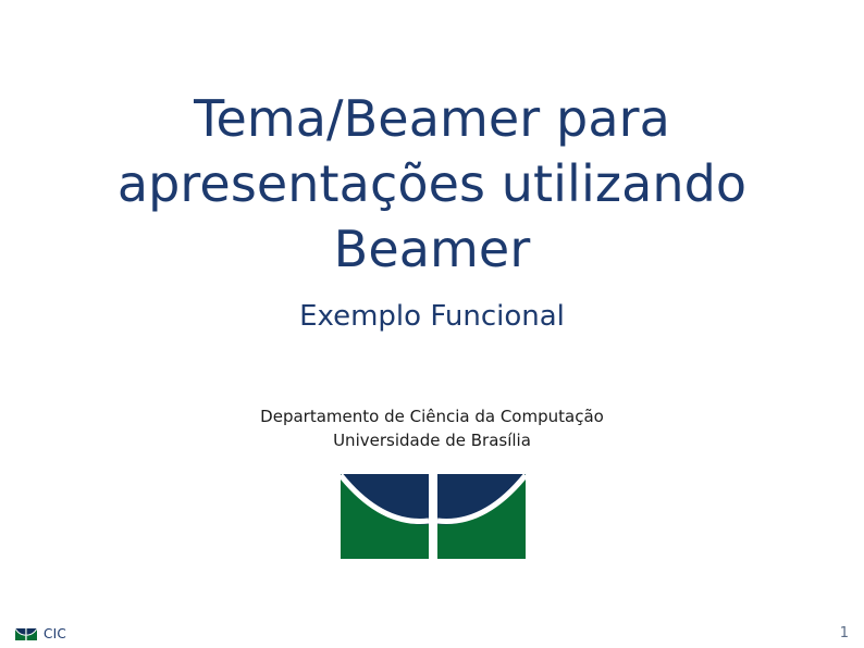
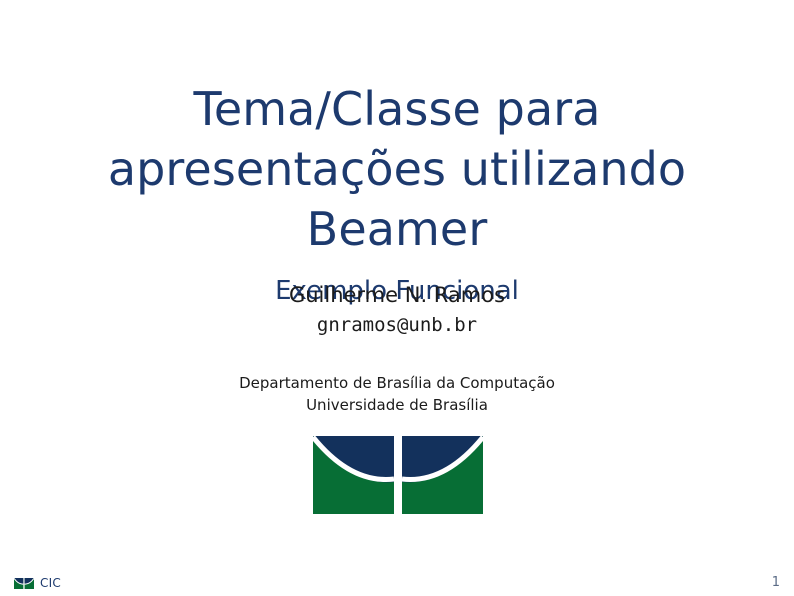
- Tema/Beamer para apresentações utilizando Beamer
+ Tema/Classe para apresentações utilizando Beamer
  Exemplo Funcional
+ Guilherme N. Ramos
+ gnramos@unb.br
- Departamento de Ciência da Computação
+ Departamento de Brasília da Computação
  Universidade de Brasília
  CIC
  1
